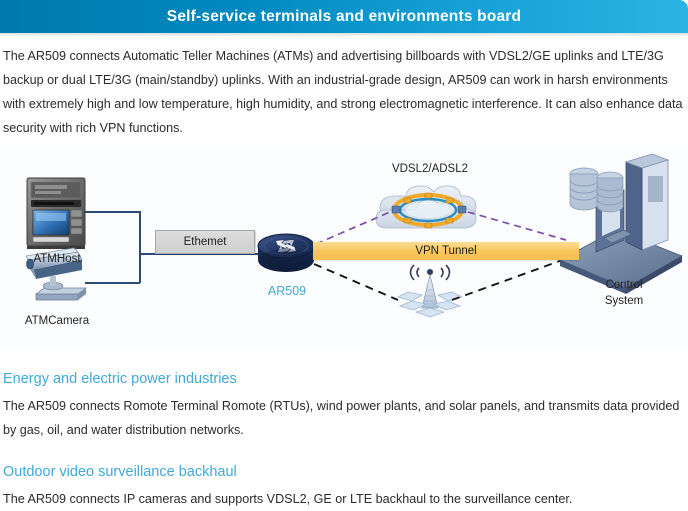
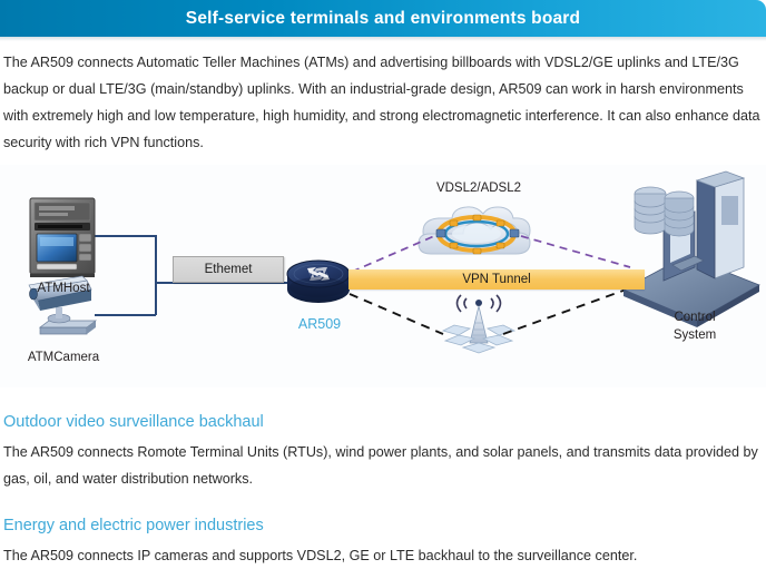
  Self-service terminals and environments board
  The AR509 connects Automatic Teller Machines (ATMs) and advertising billboards with VDSL2/GE uplinks and LTE/3G backup or dual LTE/3G (main/standby) uplinks. With an industrial-grade design, AR509 can work in harsh environments with extremely high and low temperature, high humidity, and strong electromagnetic interference. It can also enhance data security with rich VPN functions.
  ATMHost
  ATMCamera
  VDSL2/ADSL2
  AR509
  Control
  System
  Ethemet
  VPN Tunnel
- Energy and electric power industries
+ Outdoor video surveillance backhaul
- The AR509 connects Romote Terminal Romote (RTUs), wind power plants, and solar panels, and transmits data provided by gas, oil, and water distribution networks.
+ The AR509 connects Romote Terminal Units (RTUs), wind power plants, and solar panels, and transmits data provided by gas, oil, and water distribution networks.
- Outdoor video surveillance backhaul
+ Energy and electric power industries
  The AR509 connects IP cameras and supports VDSL2, GE or LTE backhaul to the surveillance center.
